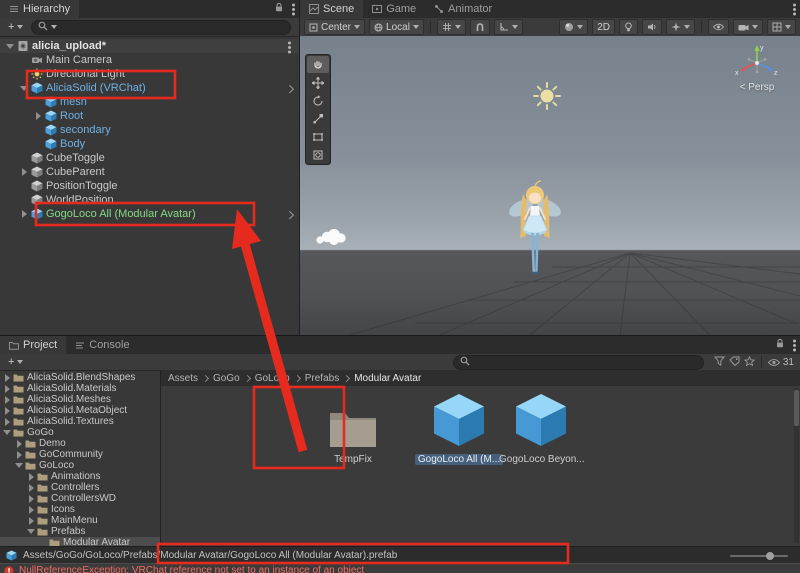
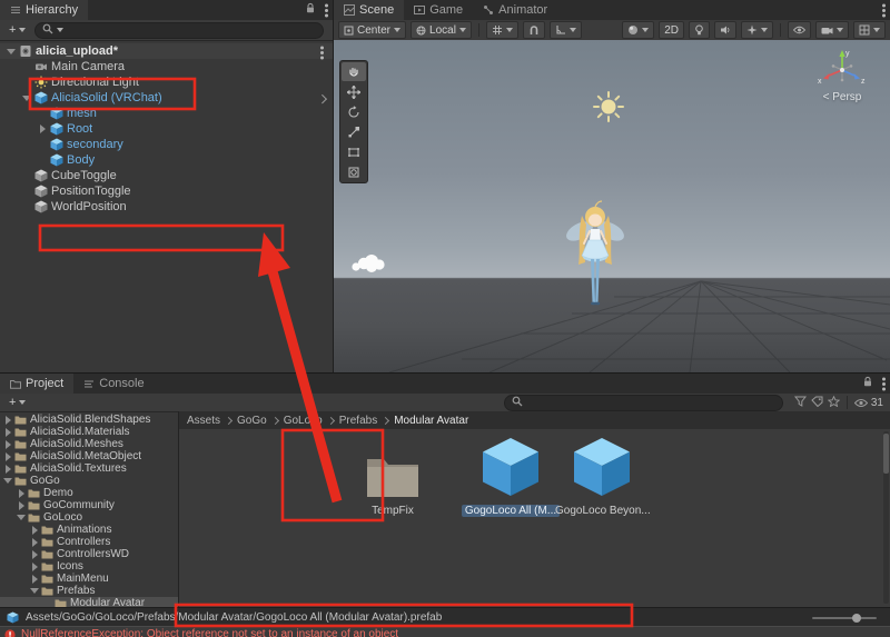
  Hierarchy
  +
  alicia_upload*
  Main Camera
  Directional Light
  AliciaSolid (VRChat)
  mesh
  Root
  secondary
  Body
  CubeToggle
- CubeParent
  PositionToggle
  WorldPosition
- GogoLoco All (Modular Avatar)
  Scene
  Game
  Animator
  Center
  Local
  2D
  < Persp
  Project
  Console
  +
  31
  AliciaSolid.BlendShapes
  AliciaSolid.Materials
  AliciaSolid.Meshes
  AliciaSolid.MetaObject
  AliciaSolid.Textures
  GoGo
  Demo
  GoCommunity
  GoLoco
  Animations
  Controllers
  ControllersWD
  Icons
  MainMenu
  Prefabs
  Modular Avatar
  Assets
  GoGo
  Prefabs
  Modular Avatar
  TempFix
  GogoLoco All (M...
  GogoLoco Beyon...
  Assets/GoGo/GoLoco/PrefabsModular Avatar/GogoLoco All (Modular Avatar).prefab
- NullReferenceException: VRChat reference not set to an instance of an object
+ NullReferenceException: Object reference not set to an instance of an object
